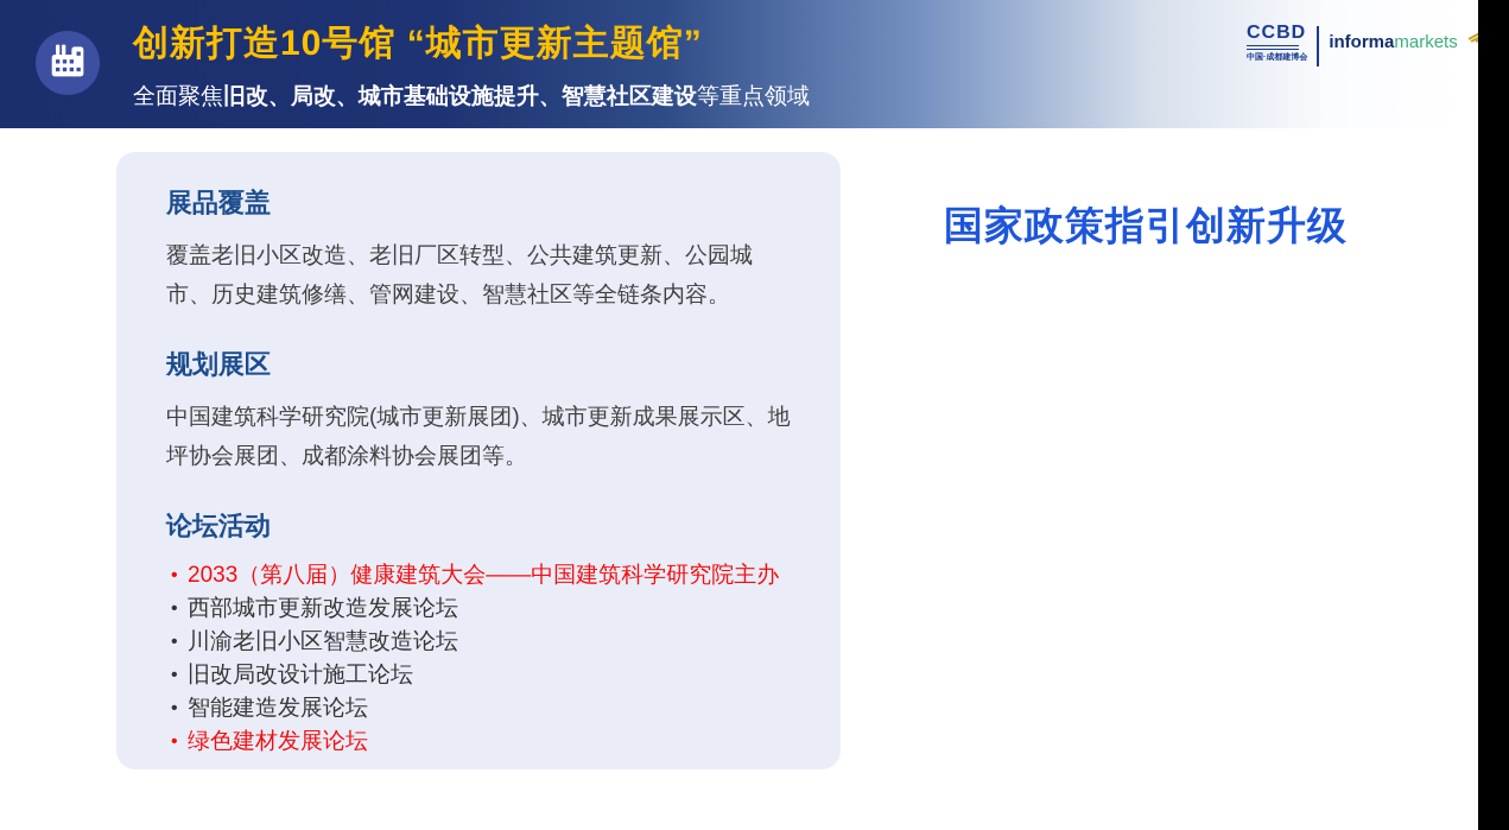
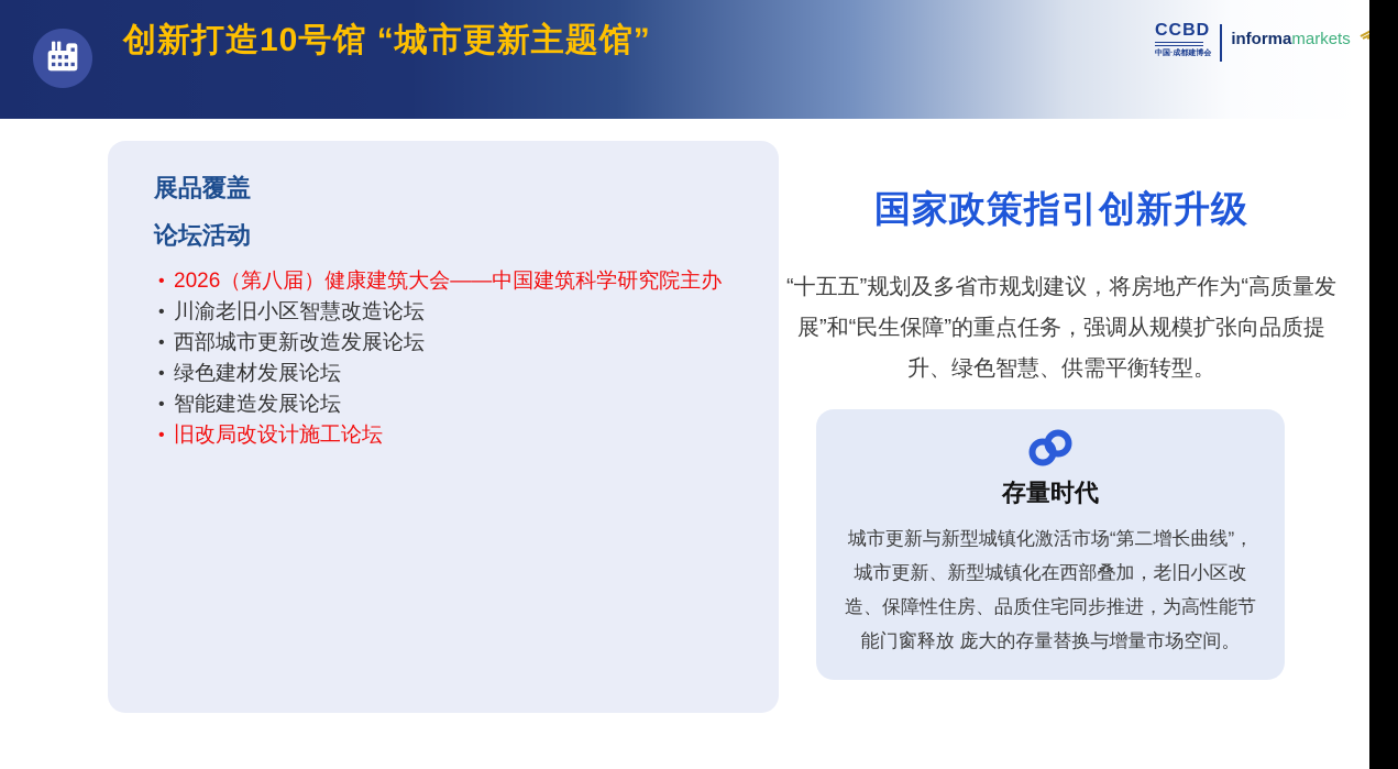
  创新打造10号馆 “城市更新主题馆”
- 全面聚焦旧改、局改、城市基础设施提升、智慧社区建设等重点领域
  CCBD
  informamarkets
  展品覆盖
- 覆盖老旧小区改造、老旧厂区转型、公共建筑更新、公园城市、历史建筑修缮、管网建设、智慧社区等全链条内容。
- 规划展区
- 中国建筑科学研究院(城市更新展团)、城市更新成果展示区、地坪协会展团、成都涂料协会展团等。
  论坛活动
  •
- 2033（第八届）健康建筑大会——中国建筑科学研究院主办
+ 2026（第八届）健康建筑大会——中国建筑科学研究院主办
  •
- 西部城市更新改造发展论坛
+ 川渝老旧小区智慧改造论坛
  •
- 川渝老旧小区智慧改造论坛
+ 西部城市更新改造发展论坛
  •
- 旧改局改设计施工论坛
+ 绿色建材发展论坛
  •
  智能建造发展论坛
  •
- 绿色建材发展论坛
+ 旧改局改设计施工论坛
  国家政策指引创新升级
+ “十五五”规划及多省市规划建议，将房地产作为“高质量发展”和“民生保障”的重点任务，强调从规模扩张向品质提升、绿色智慧、供需平衡转型。
+ 存量时代
+ 城市更新与新型城镇化激活市场“第二增长曲线”，城市更新、新型城镇化在西部叠加，老旧小区改造、保障性住房、品质住宅同步推进，为高性能节能门窗释放 庞大的存量替换与增量市场空间。
